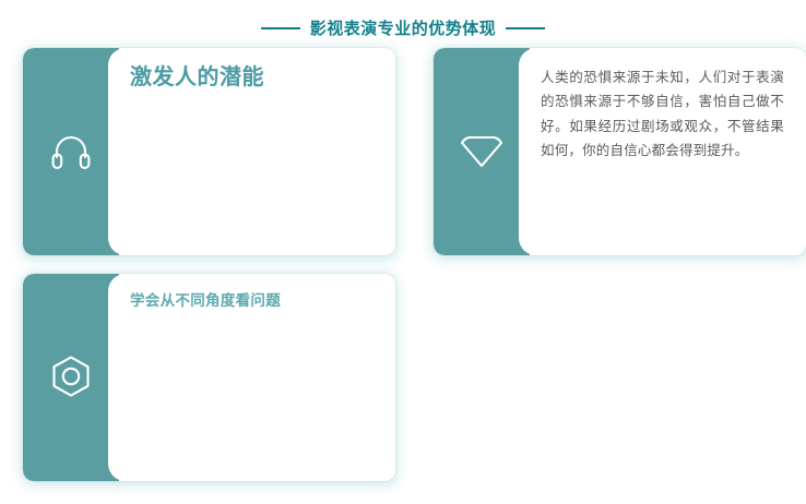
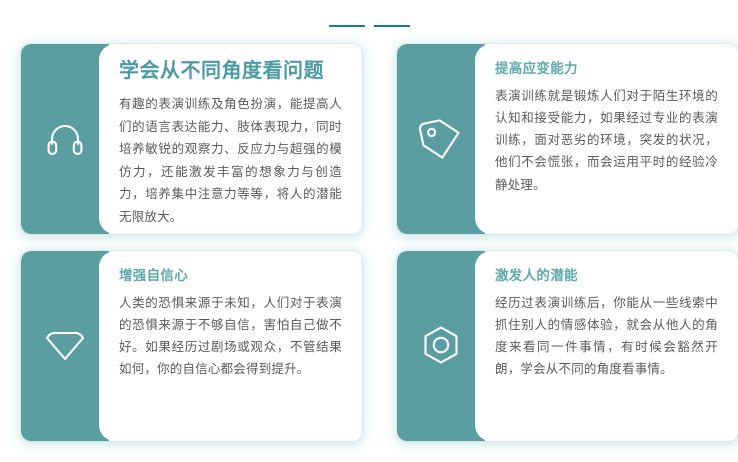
- 影视表演专业的优势体现
- 激发人的潜能
+ 学会从不同角度看问题
+ 有趣的表演训练及角色扮演，能提高人们的语言表达能力、肢体表现力，同时培养敏锐的观察力、反应力与超强的模仿力，还能激发丰富的想象力与创造力，培养集中注意力等等，将人的潜能无限放大。
+ 提高应变能力
+ 表演训练就是锻炼人们对于陌生环境的认知和接受能力，如果经过专业的表演训练，面对恶劣的环境，突发的状况，他们不会慌张，而会运用平时的经验冷静处理。
+ 增强自信心
  人类的恐惧来源于未知，人们对于表演的恐惧来源于不够自信，害怕自己做不好。如果经历过剧场或观众，不管结果如何，你的自信心都会得到提升。
- 学会从不同角度看问题
+ 激发人的潜能
+ 经历过表演训练后，你能从一些线索中抓住别人的情感体验，就会从他人的角度来看同一件事情，有时候会豁然开朗，学会从不同的角度看事情。
